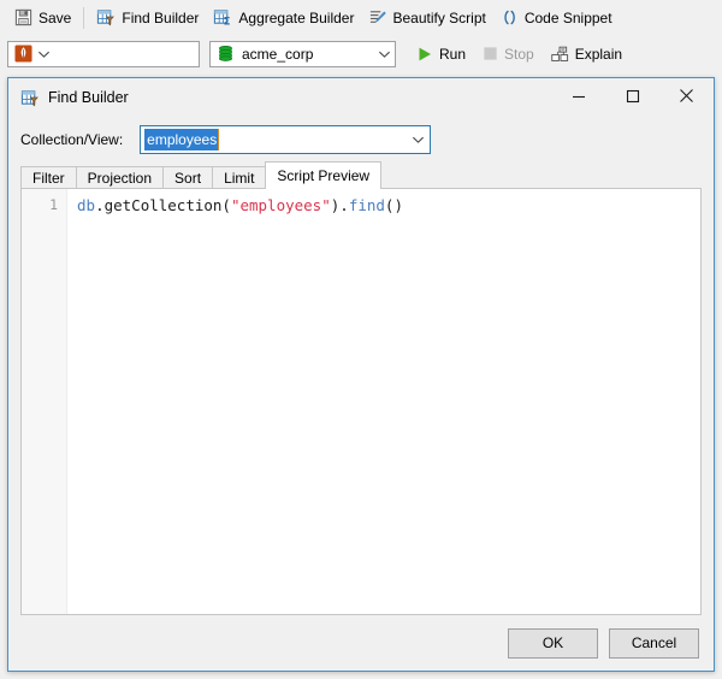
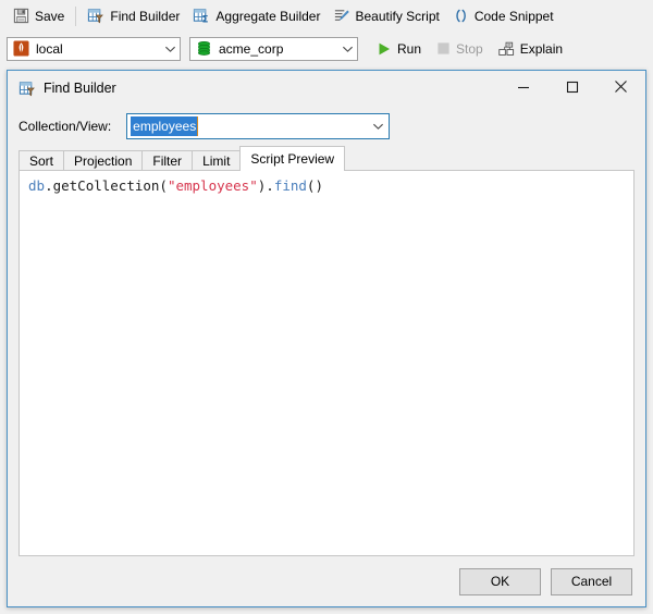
  Save
  Find Builder
  Σ
  Aggregate Builder
  Beautify Script
  Code Snippet
+ local
  acme_corp
  Run
  Stop
  Explain
  Find Builder
  Collection/View:
  employees
- Filter
+ Sort
  Projection
- Sort
+ Filter
  Limit
  Script Preview
- 1
  db.getCollection("employees").find()
  OK
  Cancel
